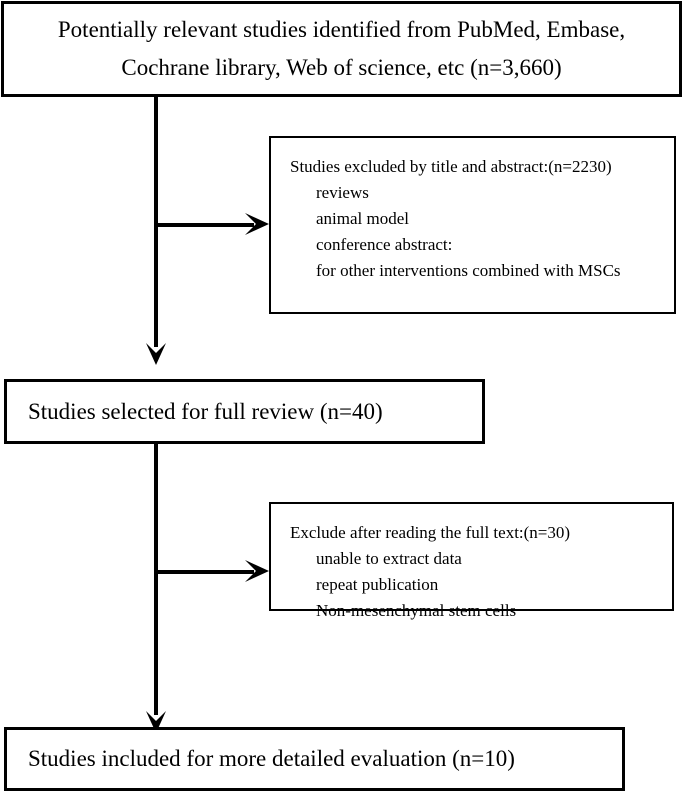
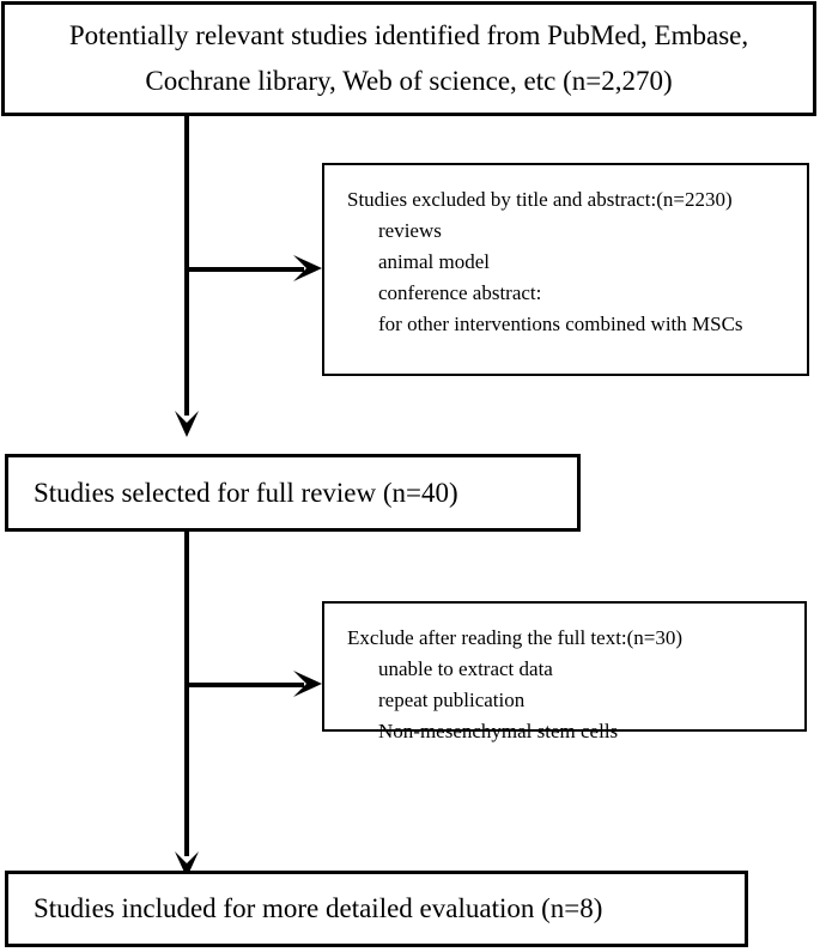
- Potentially relevant studies identified from PubMed, Embase, Cochrane library, Web of science, etc (n=3,660)
+ Potentially relevant studies identified from PubMed, Embase, Cochrane library, Web of science, etc (n=2,270)
  Studies excluded by title and abstract:(n=2230)
  reviews
  animal model
  conference abstract:
  for other interventions combined with MSCs
  Studies selected for full review (n=40)
  Exclude after reading the full text:(n=30)
  unable to extract data
  repeat publication
  Non-mesenchymal stem cells
- Studies included for more detailed evaluation (n=10)
+ Studies included for more detailed evaluation (n=8)
